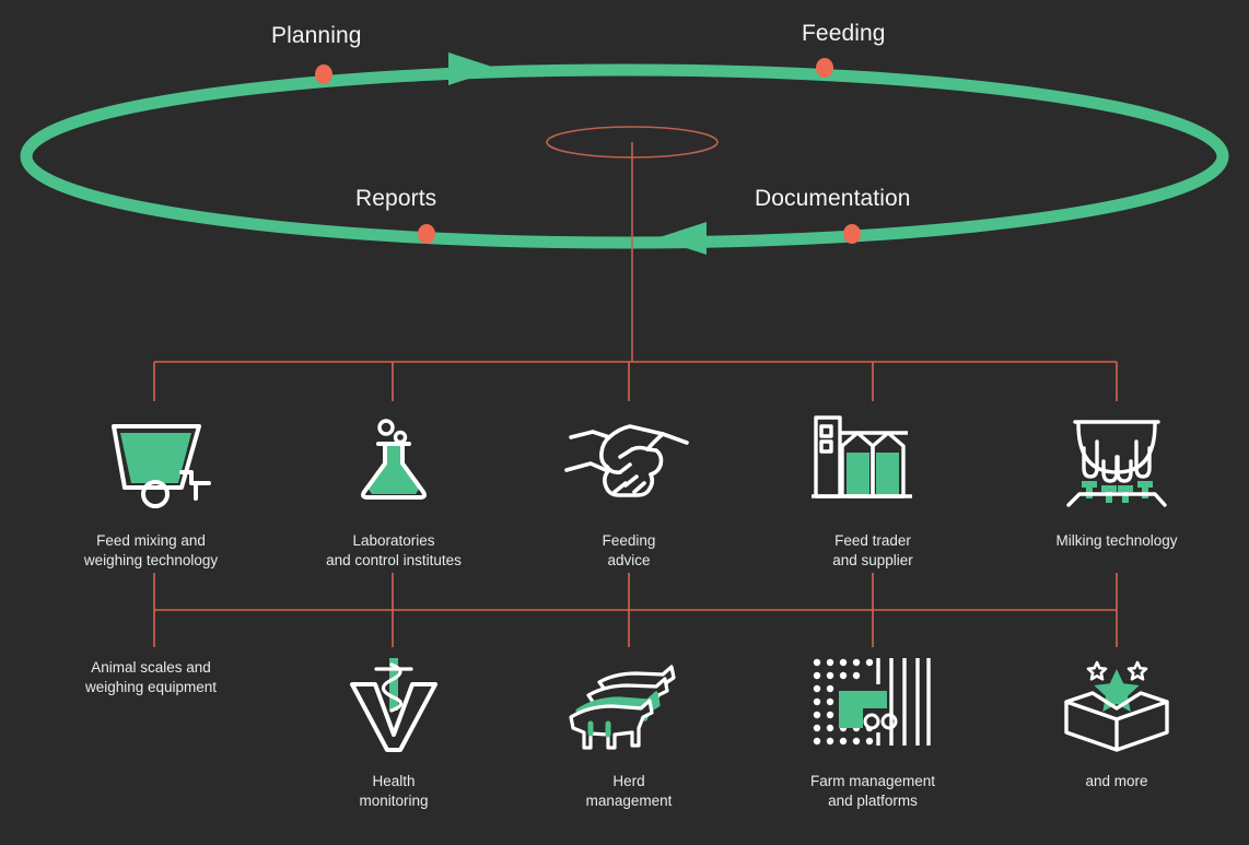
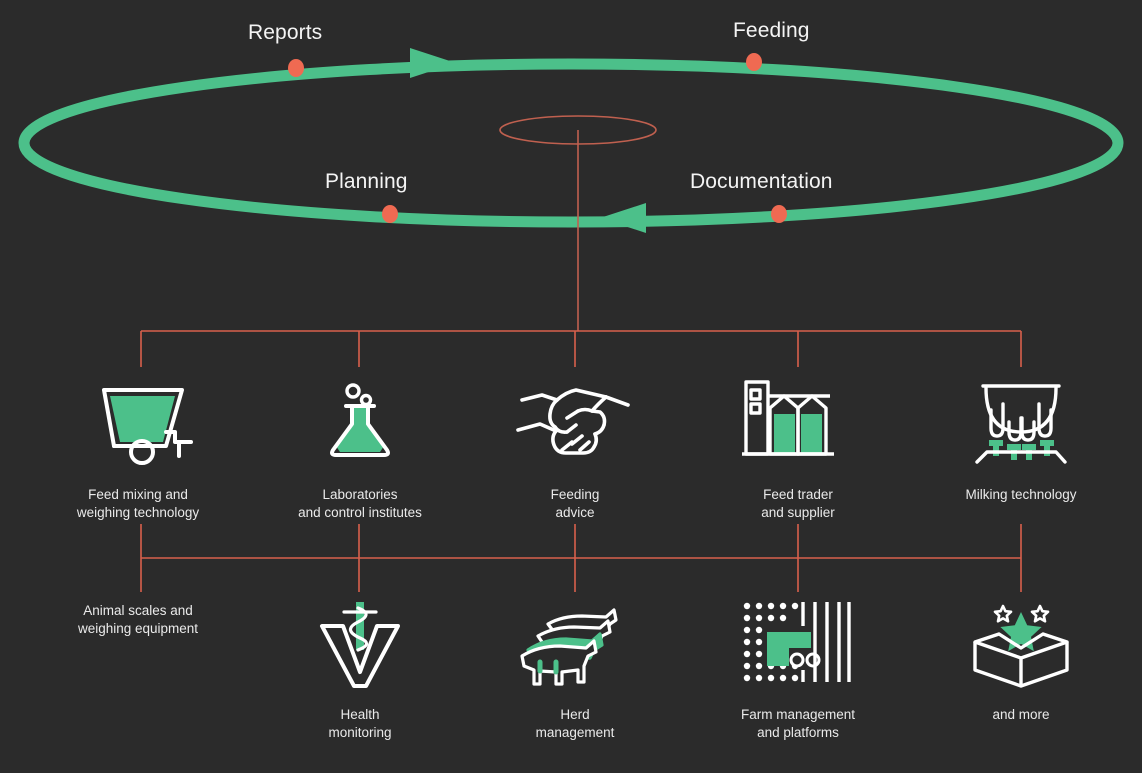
- Planning
+ Reports
  Feeding
  Documentation
- Reports
+ Planning
  Feed mixing and
  weighing technology
  Laboratories
  and control institutes
  Feeding
  advice
  Feed trader
  and supplier
  Milking technology
  Animal scales and
  weighing equipment
  Health
  monitoring
  Herd
  management
  Farm management
  and platforms
  and more
